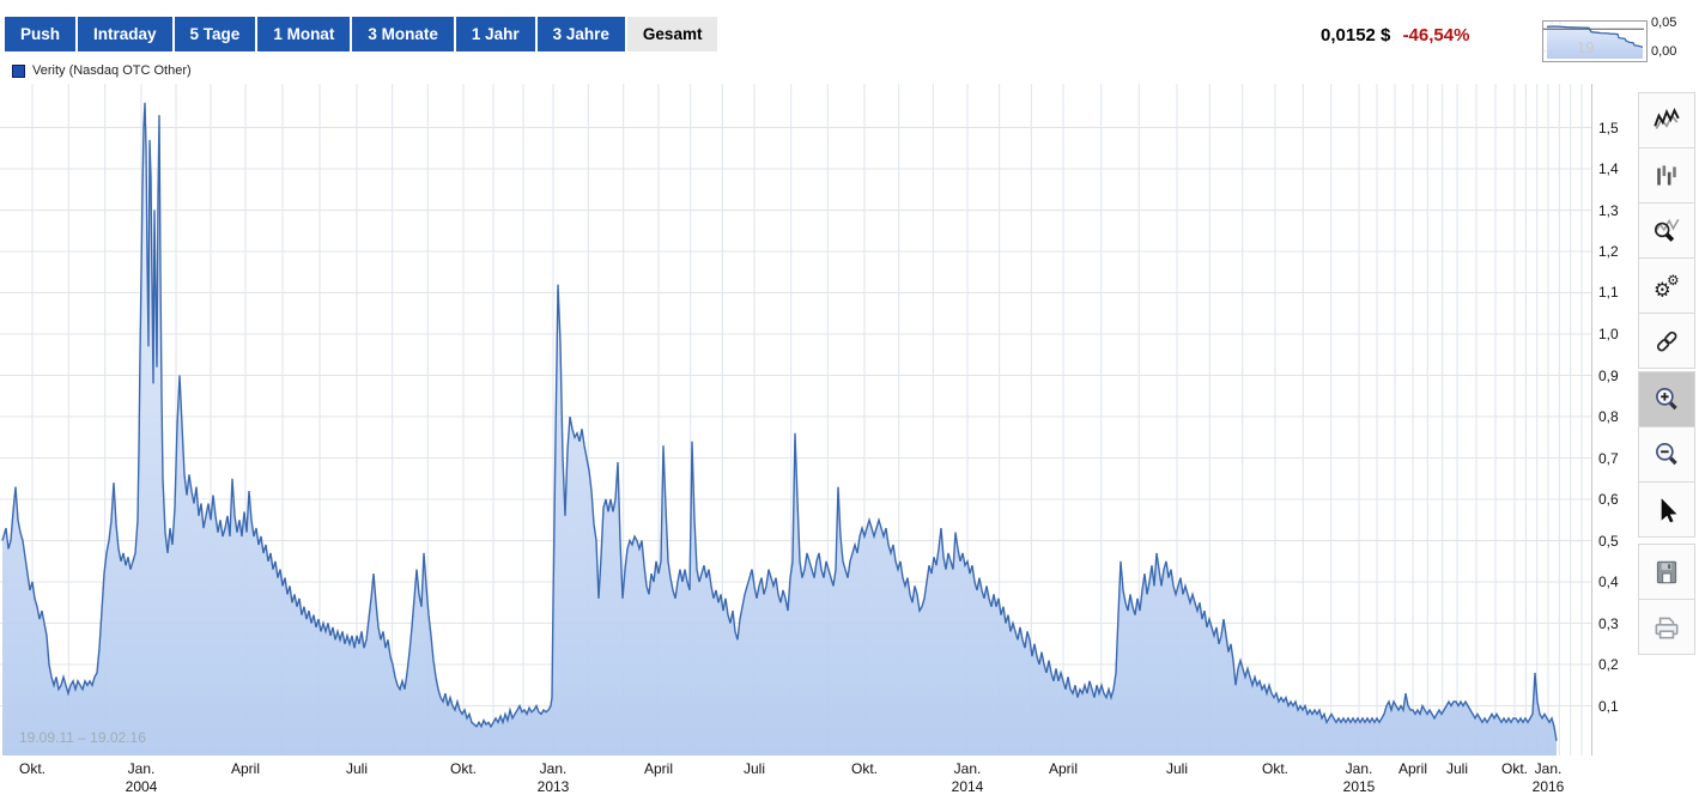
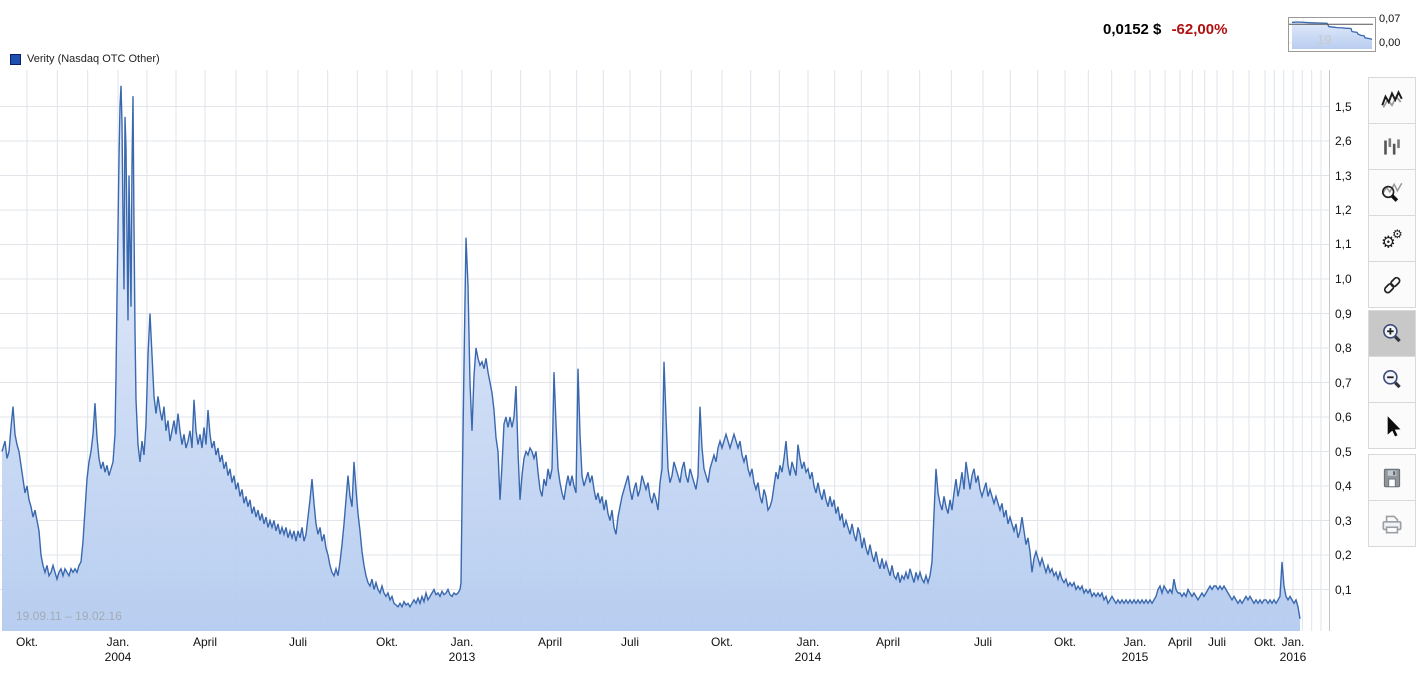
- Push
- Intraday
- 5 Tage
- 1 Monat
- 3 Monate
- 1 Jahr
- 3 Jahre
- Gesamt
- 0,0152 $ -46,54%
+ 0,0152 $ -62,00%
  19
- 0,05
+ 0,07
  0,00
  Verity (Nasdaq OTC Other)
  19.09.11 – 19.02.16
  1,5
- 1,4
+ 2,6
  1,3
  1,2
  1,1
  1,0
  0,9
  0,8
  0,7
  0,6
  0,5
  0,4
  0,3
  0,2
  0,1
  Okt.
  Jan.
  2004
  April
  Juli
  Okt.
  Jan.
  2013
  April
  Juli
  Okt.
  Jan.
  2014
  April
  Juli
  Okt.
  Jan.
  2015
  April
  Juli
  Okt.
  Jan.
  2016
  ⚙
  ⚙
